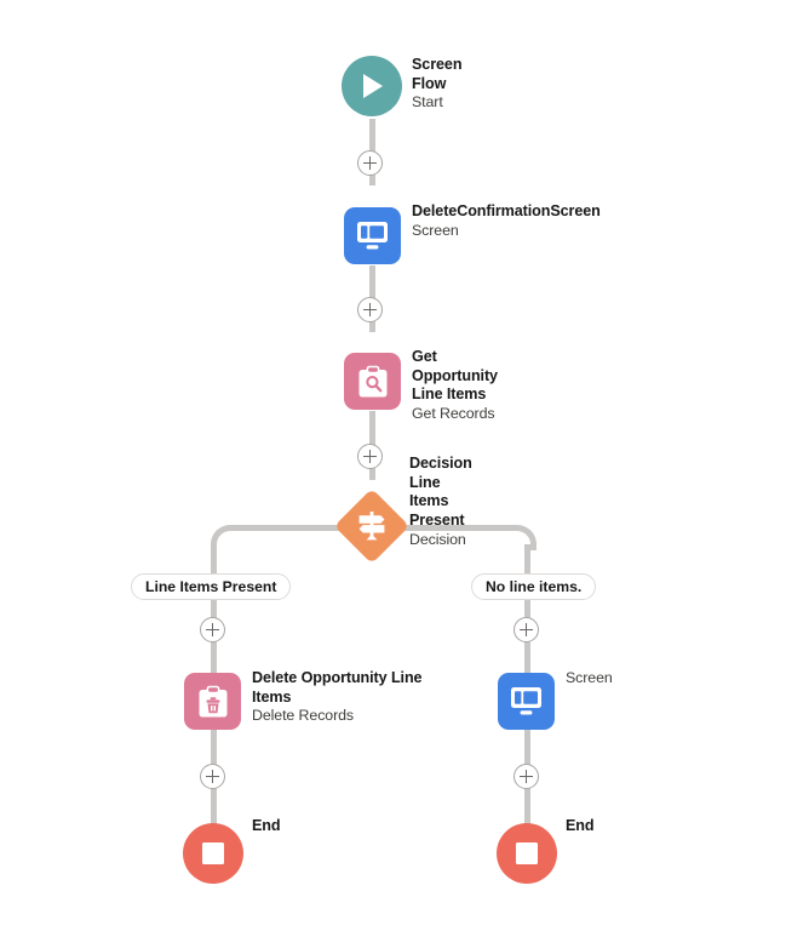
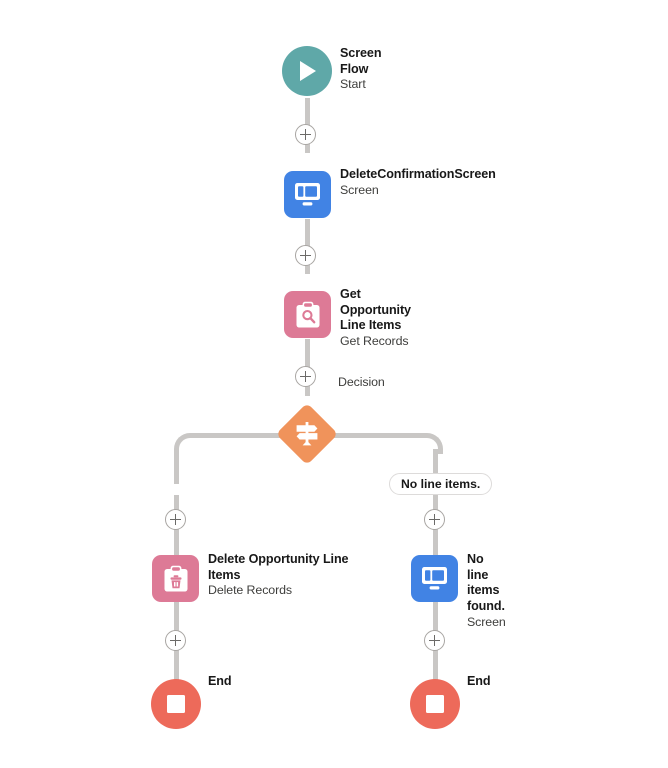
  Screen Flow
  Start
  DeleteConfirmationScreen
  Screen
  Get Opportunity Line Items
  Get Records
- Decision Line Items Present
  Decision
- Line Items Present
  No line items.
  Delete Opportunity Line Items
  Delete Records
+ No line items found.
  Screen
  End
  End
